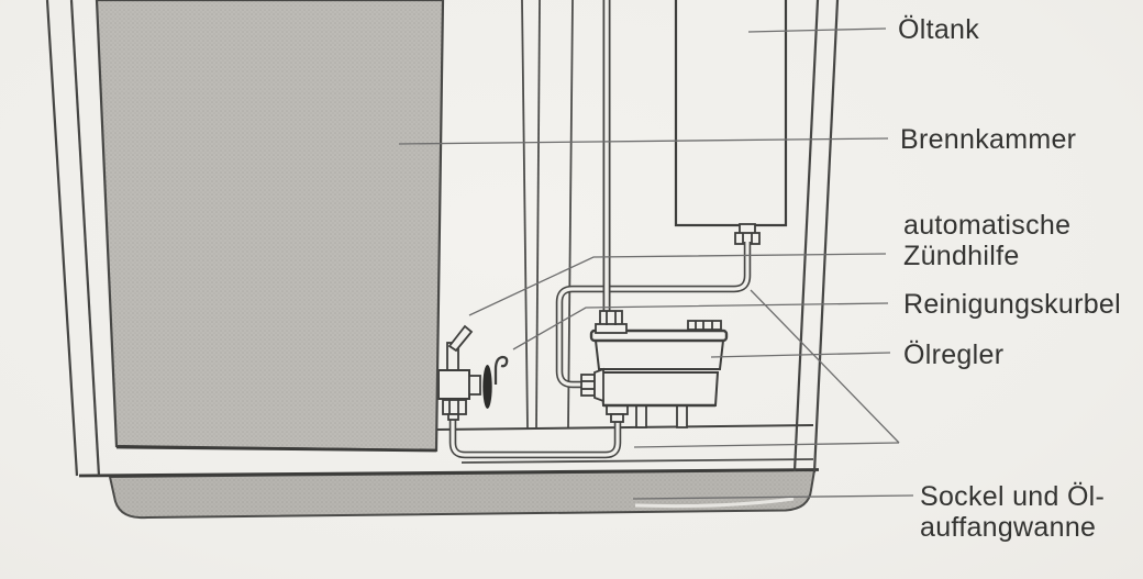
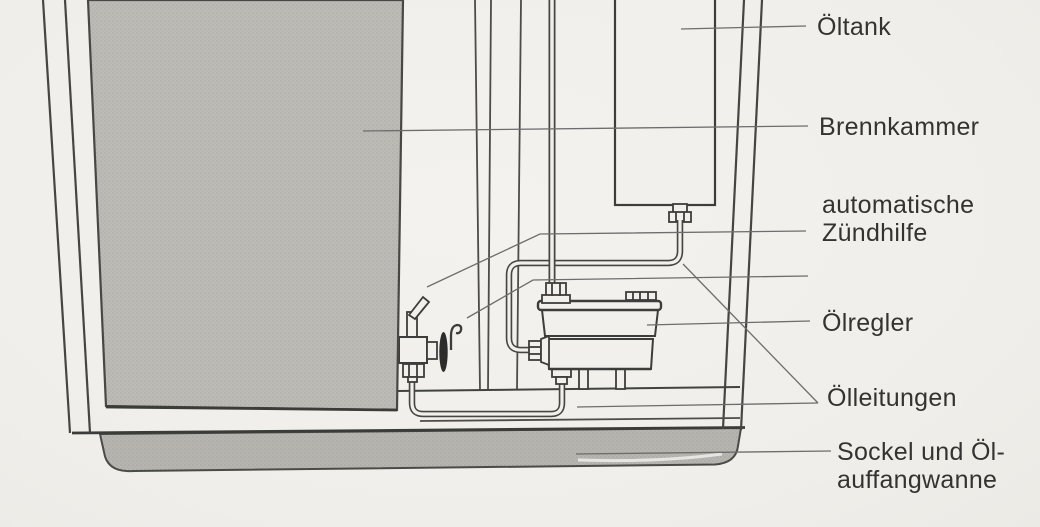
  Öltank
  Brennkammer
  automatische
  Zündhilfe
- Reinigungskurbel
  Ölregler
+ Ölleitungen
  Sockel und Öl-
  auffangwanne
